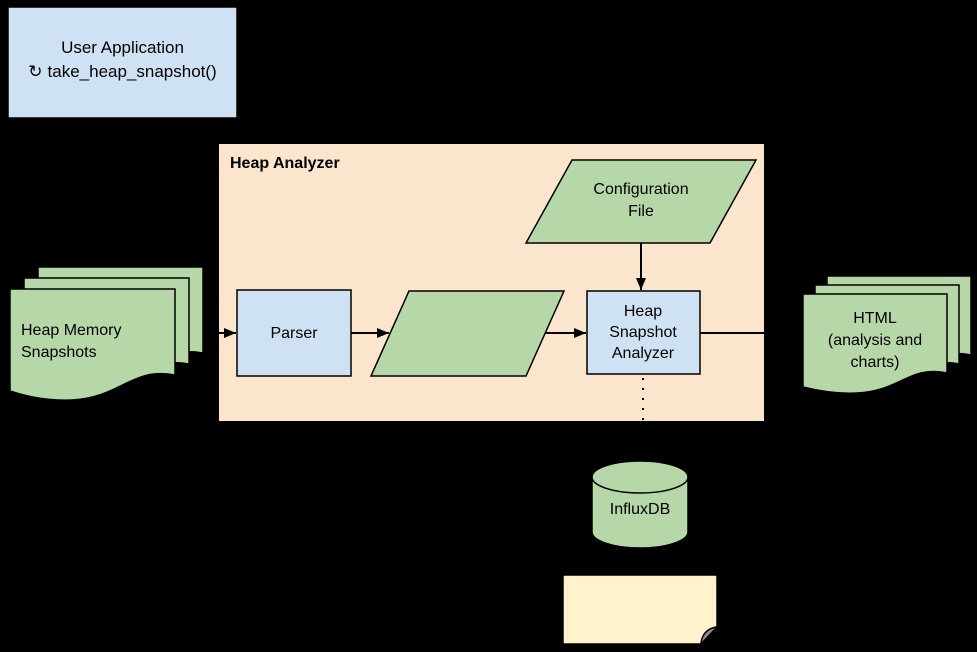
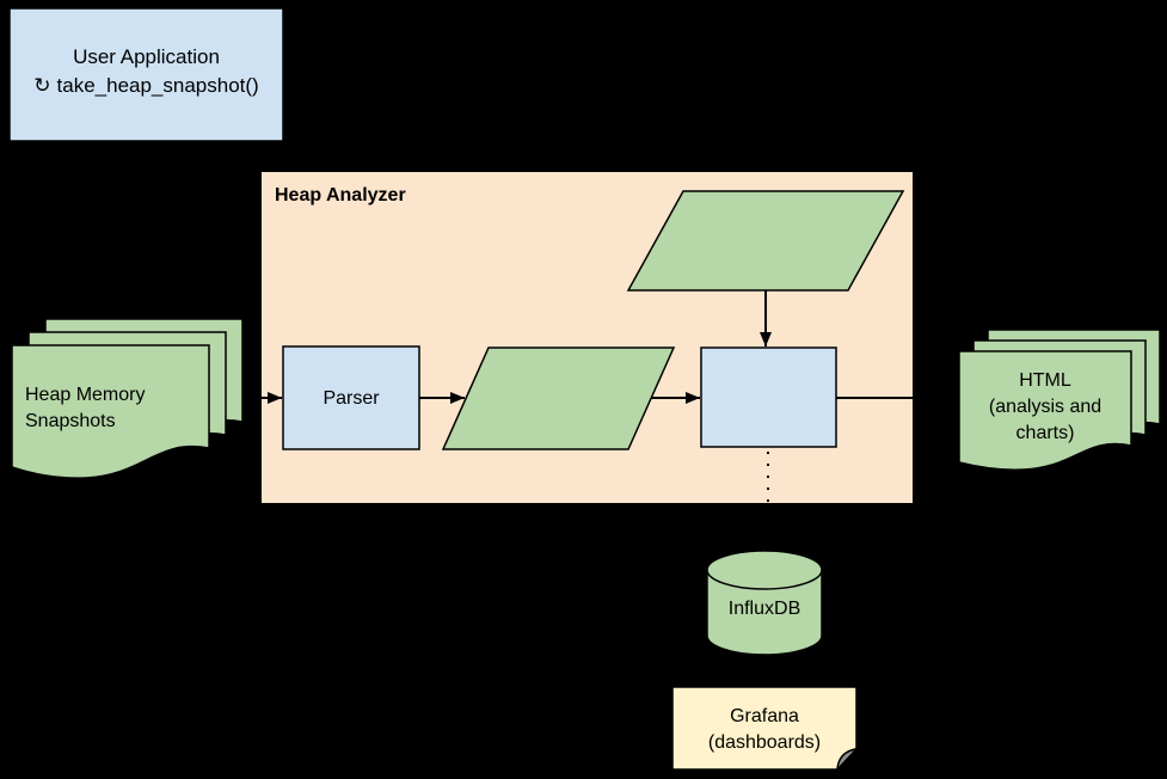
  User Application
  ↻
  take_heap_snapshot()
  Heap Analyzer
  Heap Memory
  Snapshots
  Parser
- Configuration
- File
- Heap
- Snapshot
- Analyzer
  HTML
  (analysis and
  charts)
  InfluxDB
+ Grafana
+ (dashboards)
